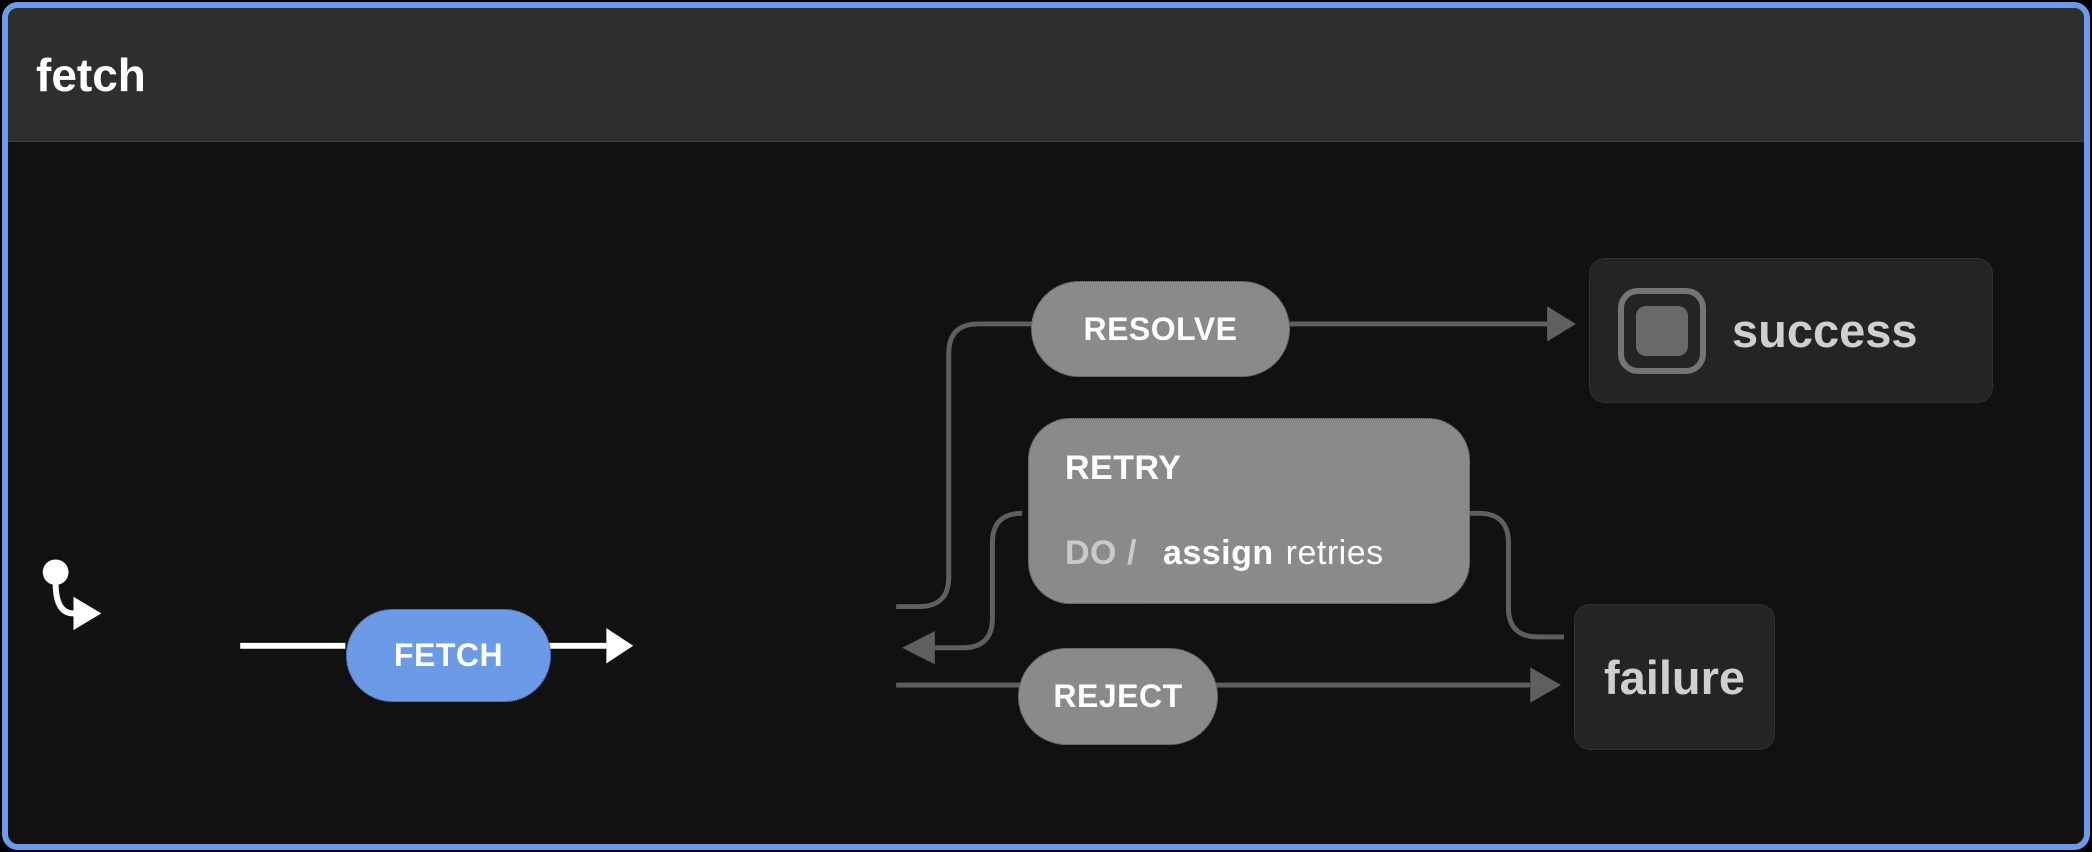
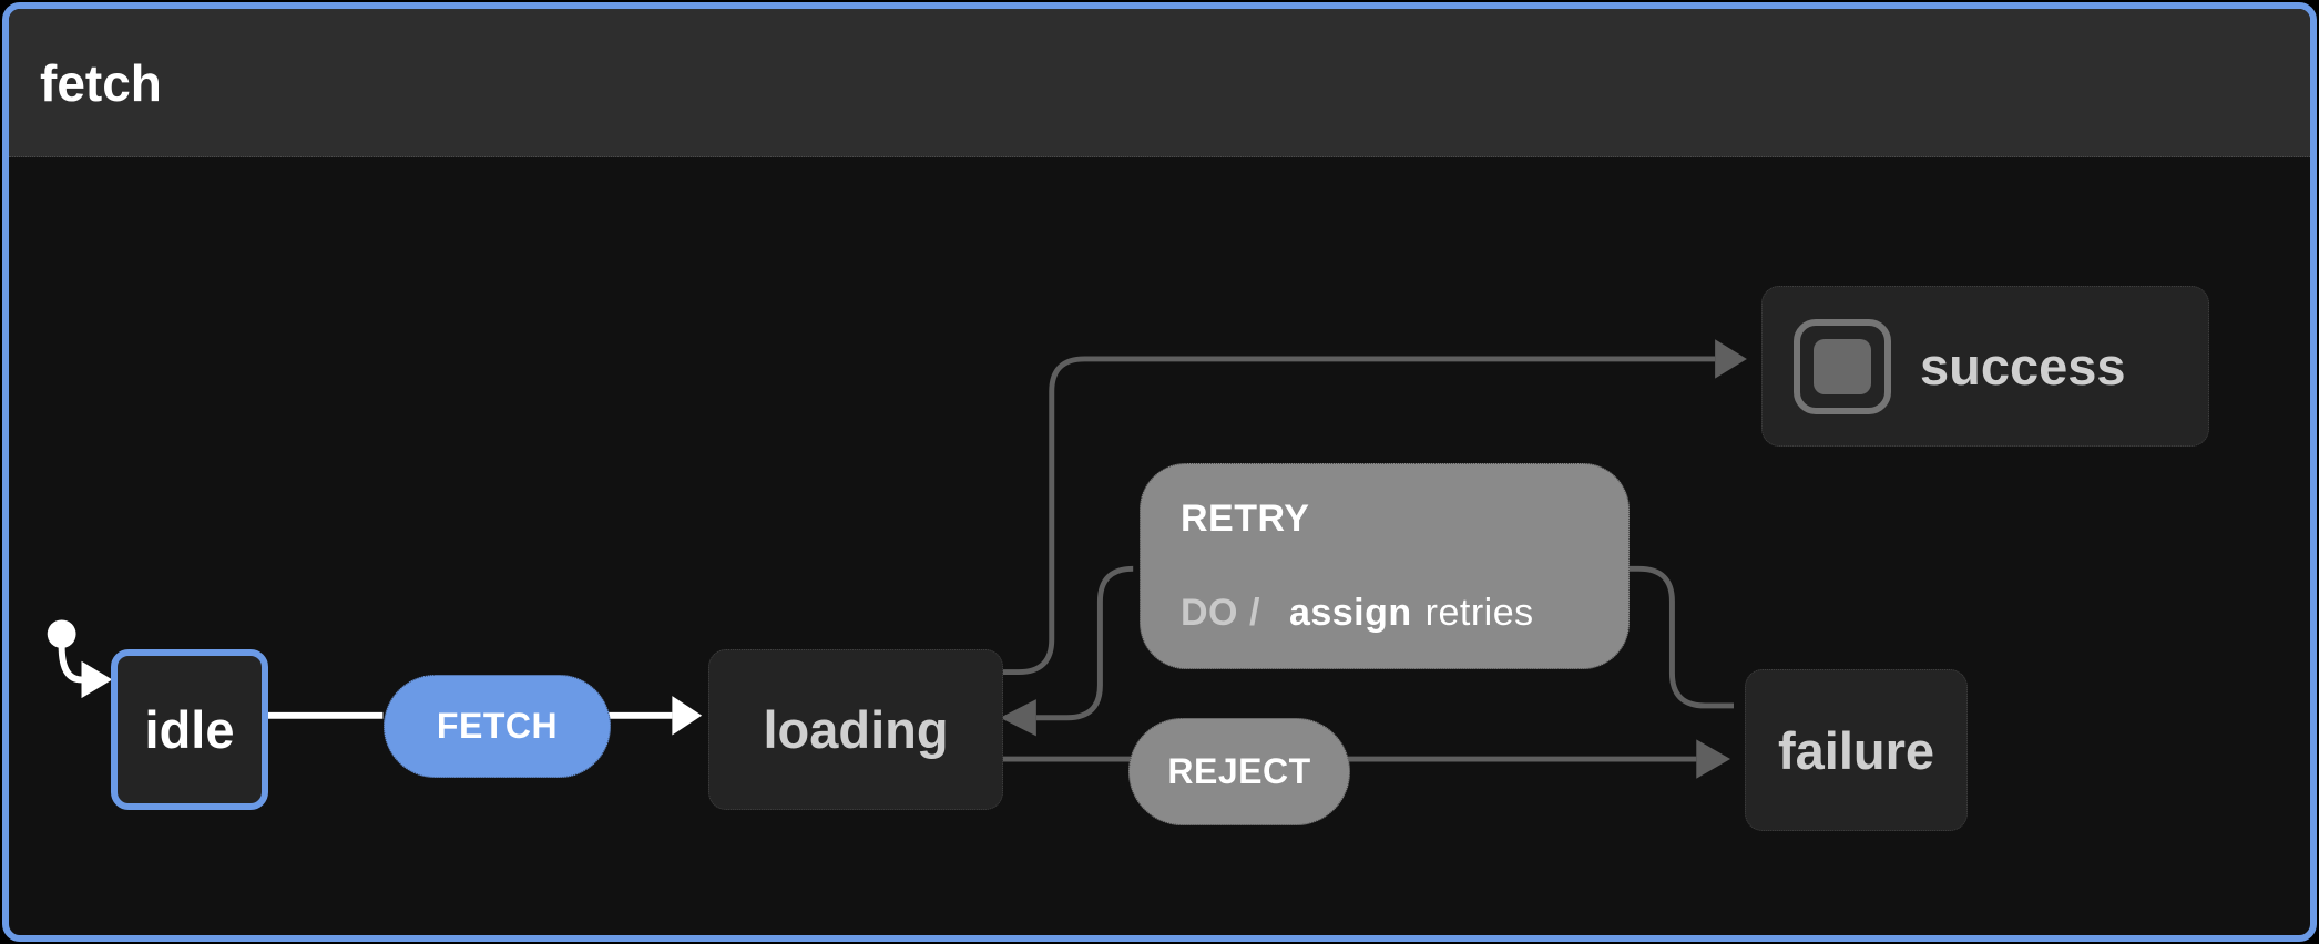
  fetch
+ idle
+ loading
  success
  failure
  FETCH
- RESOLVE
  RETRY
  DO
  /
  assign
  retries
  REJECT
